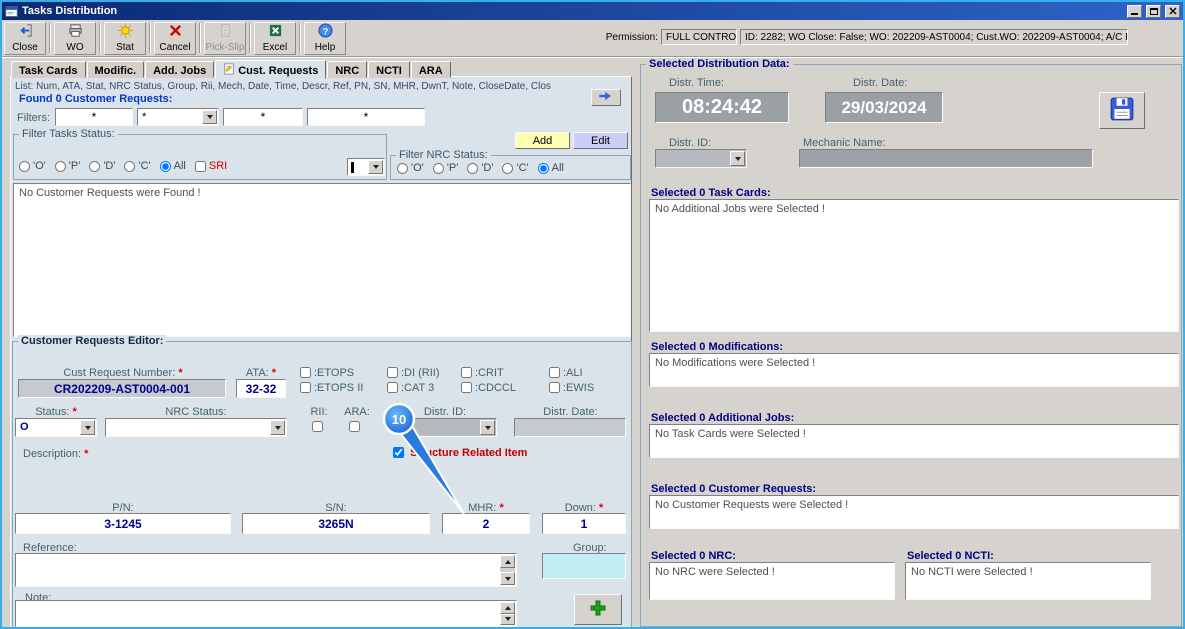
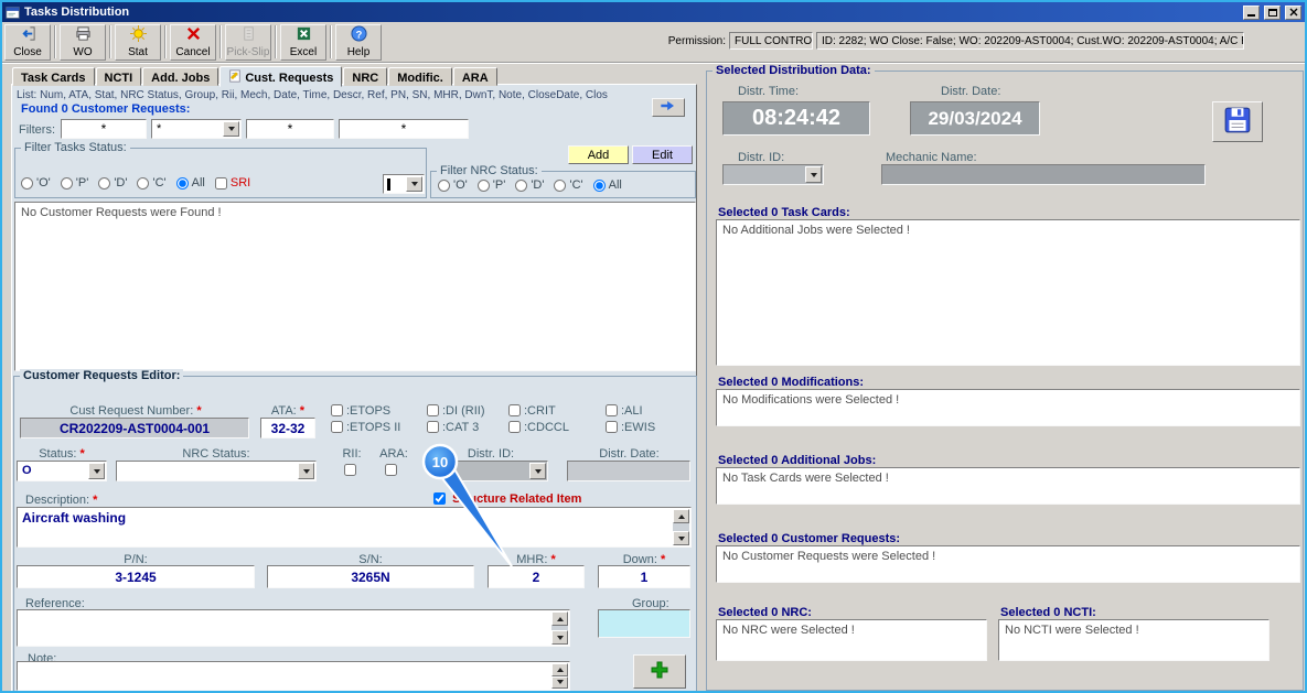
  Tasks Distribution
  Close
  WO
  Stat
  Cancel
  Pick-Slip
  Excel
  ?
  Help
  Permission:
  FULL CONTRO
  ID: 2282; WO Close: False; WO: 202209-AST0004; Cust.WO: 202209-AST0004; A/C
  Task Cards
- Modific.
+ NCTI
  Add. Jobs
  Cust. Requests
  NRC
- NCTI
+ Modific.
  ARA
  List: Num, ATA, Stat, NRC Status, Group, Rii, Mech, Date, Time, Descr, Ref, PN, SN, MHR, DwnT, Note, CloseDate, Clos
  Found 0 Customer Requests:
  Filters:
  *
  *
  *
  *
  Add
  Edit
  Filter Tasks Status:
  'O'
  'P'
  'D'
  'C'
  All
  SRI
  Filter NRC Status:
  'O'
  'P'
  'D'
  'C'
  All
  No Customer Requests were Found !
  Customer Requests Editor:
  Cust Request Number: *
  CR202209-AST0004-001
  ATA: *
  32-32
  :ETOPS
  :ETOPS II
  :DI (RII)
  :CAT 3
  :CRIT
  :CDCCL
  :ALI
  :EWIS
  Status: *
  O
  NRC Status:
  RII:
  ARA:
  Distr. ID:
  Distr. Date:
  Description: *
  Scture Related Item
+ Aircraft washing
  P/N:
  3-1245
  S/N:
  3265N
  MHR: *
  2
  Down: *
  1
  Reference:
  Group:
  Note:
  Selected Distribution Data:
  Distr. Time:
  Distr. Date:
  08:24:42
  29/03/2024
  Distr. ID:
  Mechanic Name:
  Selected 0 Task Cards:
  No Additional Jobs were Selected !
  Selected 0 Modifications:
  No Modifications were Selected !
  Selected 0 Additional Jobs:
  No Task Cards were Selected !
  Selected 0 Customer Requests:
  No Customer Requests were Selected !
  Selected 0 NRC:
  No NRC were Selected !
  Selected 0 NCTI:
  No NCTI were Selected !
  10
